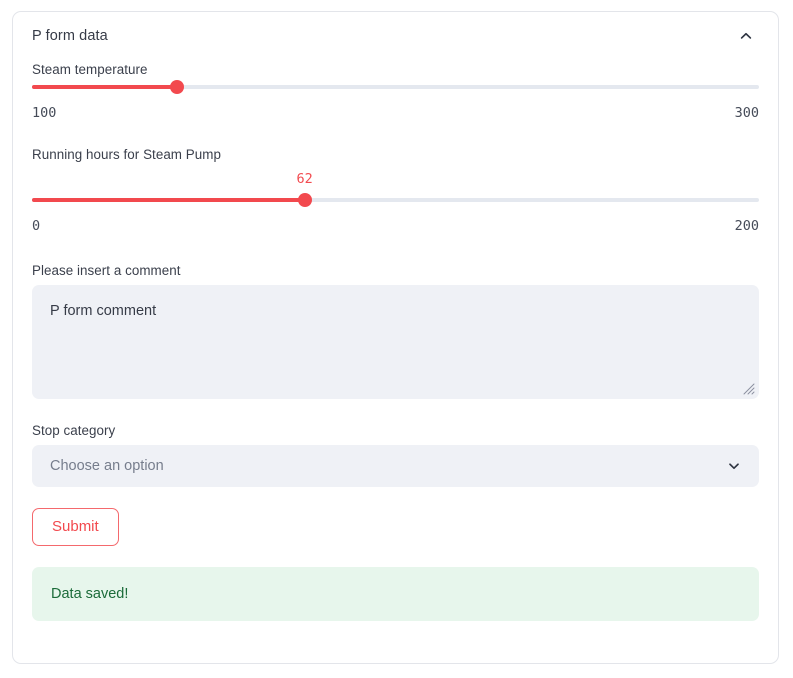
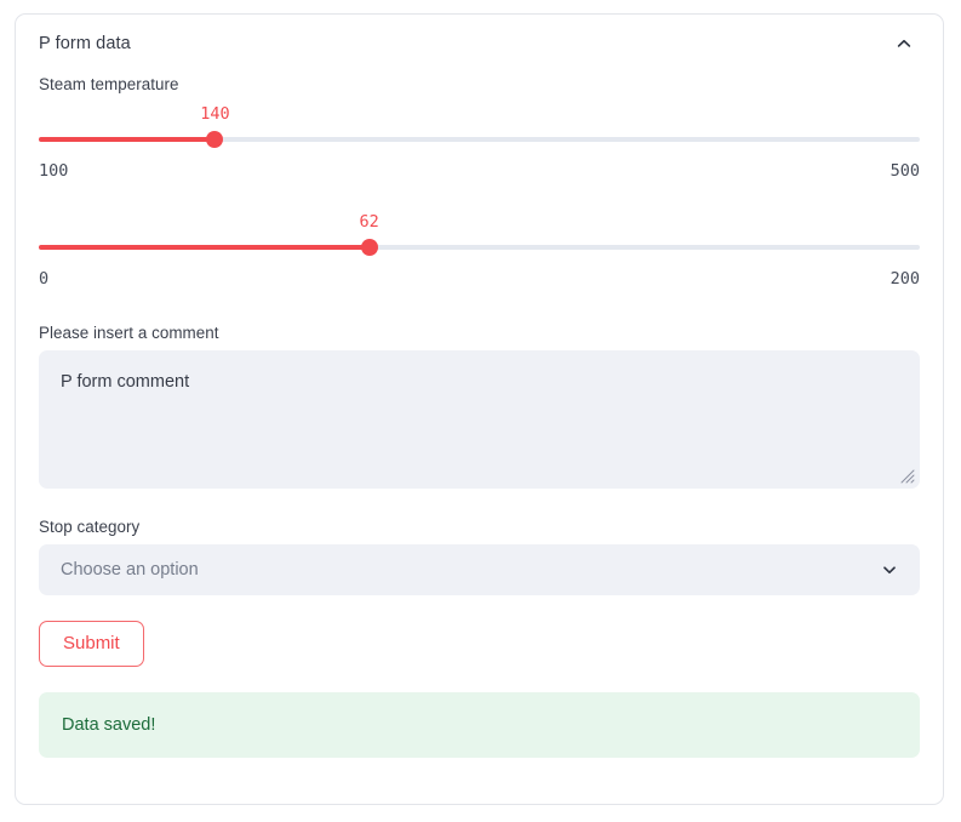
  P form data
  Steam temperature
+ 140
  100
- 300
+ 500
- Running hours for Steam Pump
  62
  0
  200
  Please insert a comment
  P form comment
  Stop category
  Choose an option
  Submit
  Data saved!
